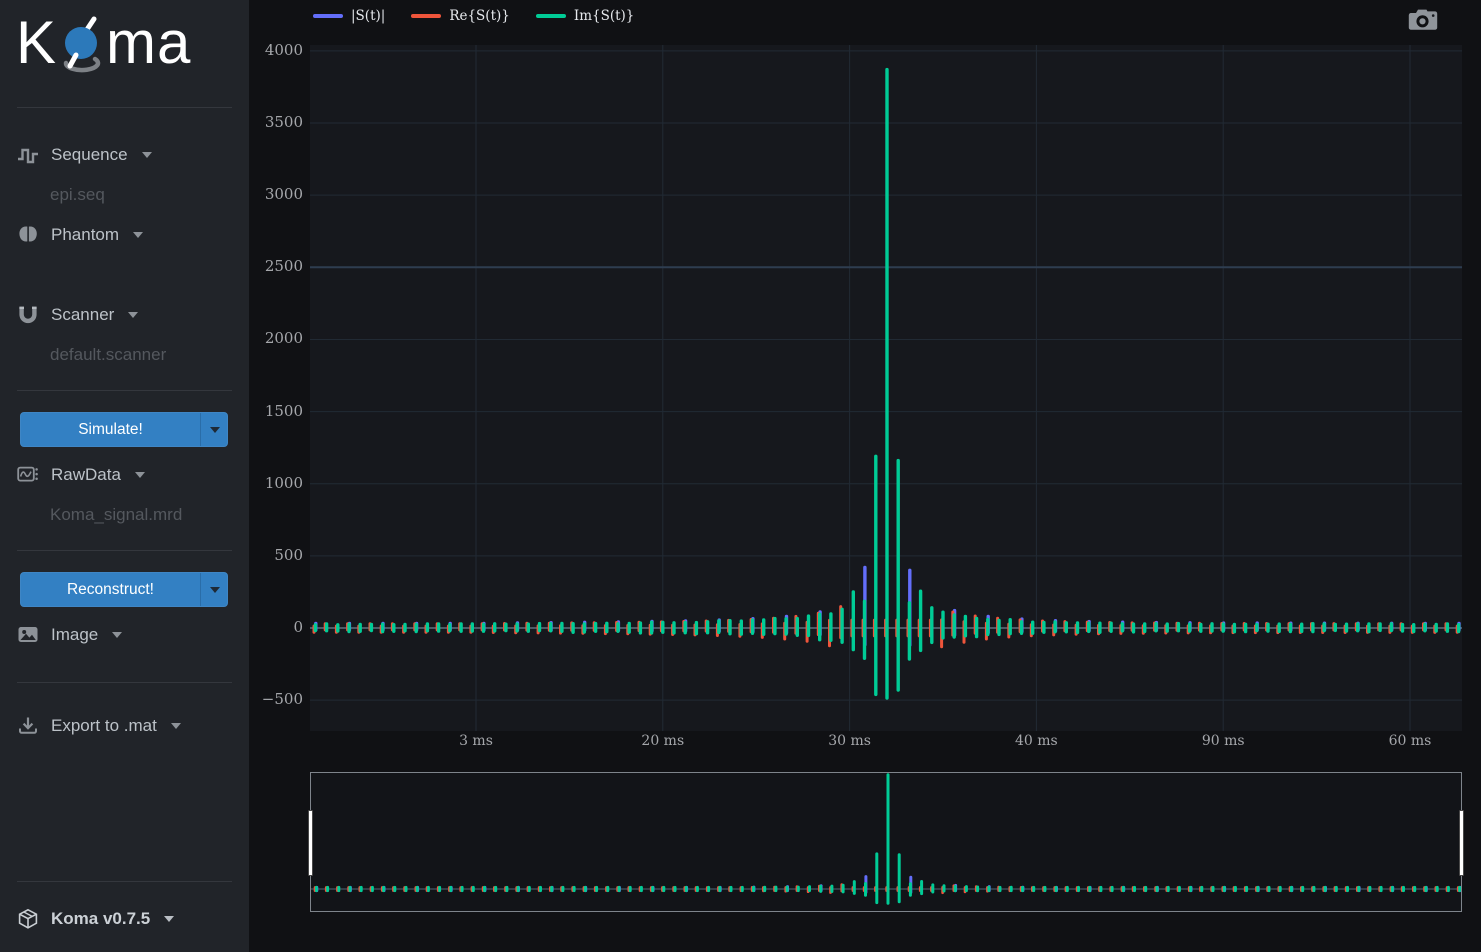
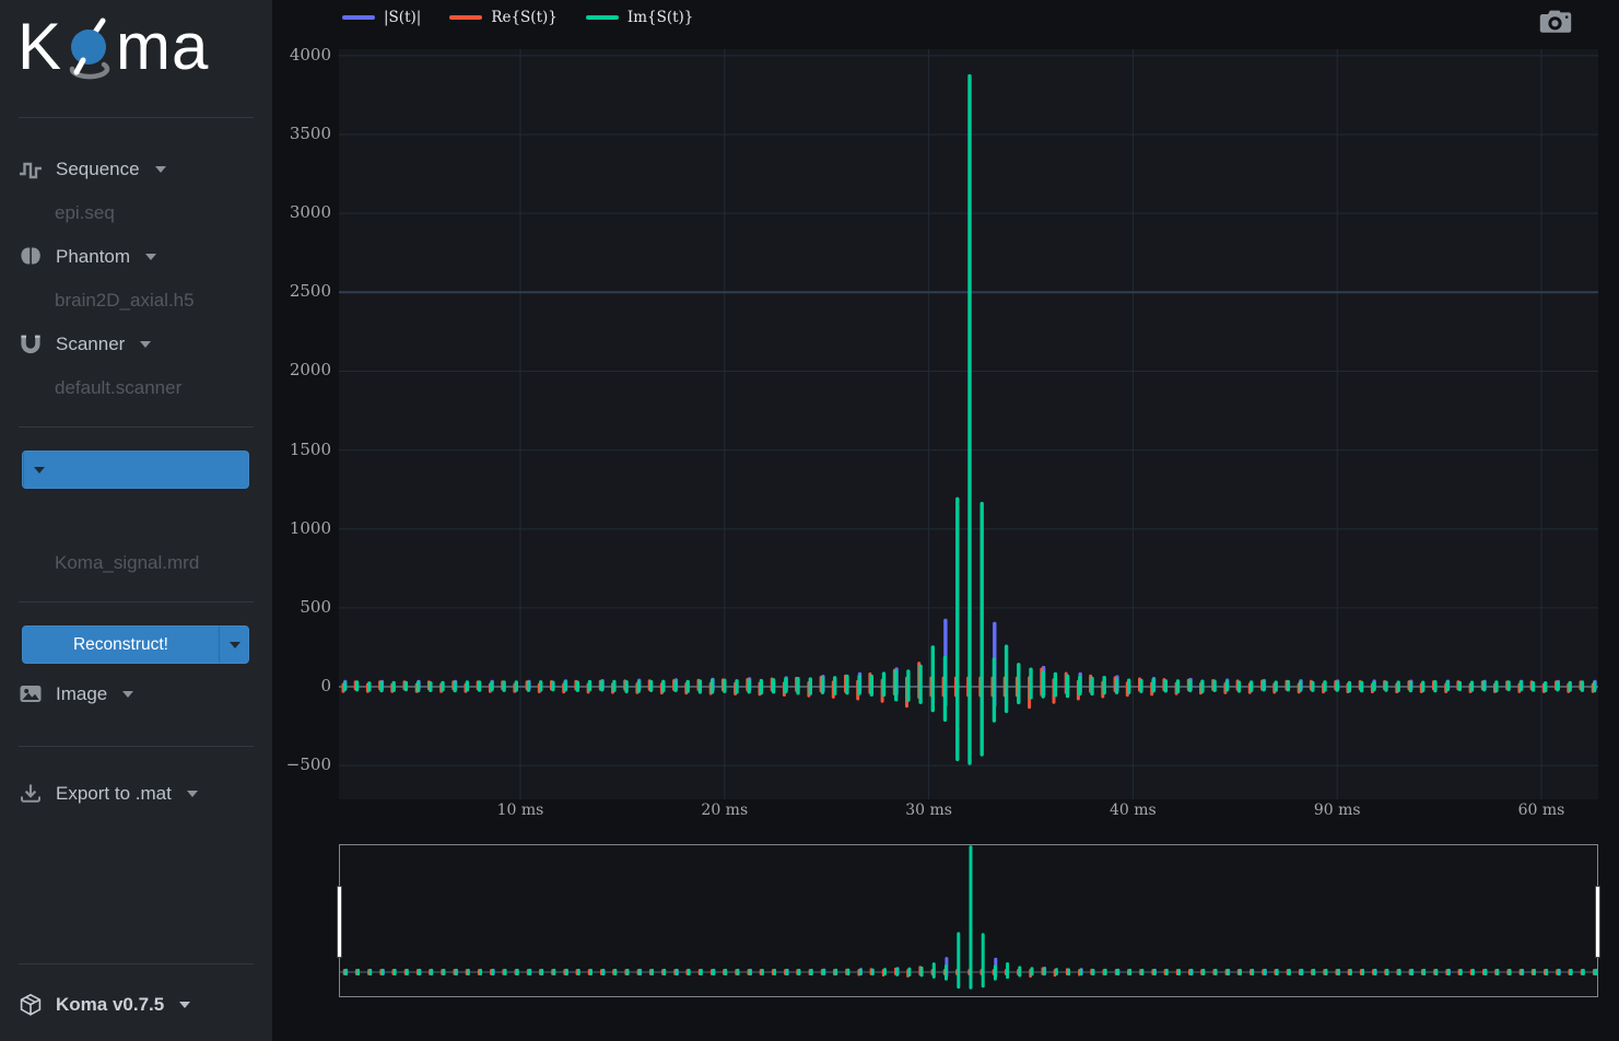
  K
  ma
  Sequence
  epi.seq
  Phantom
+ brain2D_axial.h5
  Scanner
  default.scanner
- Simulate!
- RawData
  Koma_signal.mrd
  Reconstruct!
  Image
  Export to .mat
  Koma v0.7.5
  |S(t)|
  Re{S(t)}
  Im{S(t)}
  4000
  3500
  3000
  2500
  2000
  1500
  1000
  500
  0
  −500
- 3 ms
+ 10 ms
  20 ms
  30 ms
  40 ms
  90 ms
  60 ms
